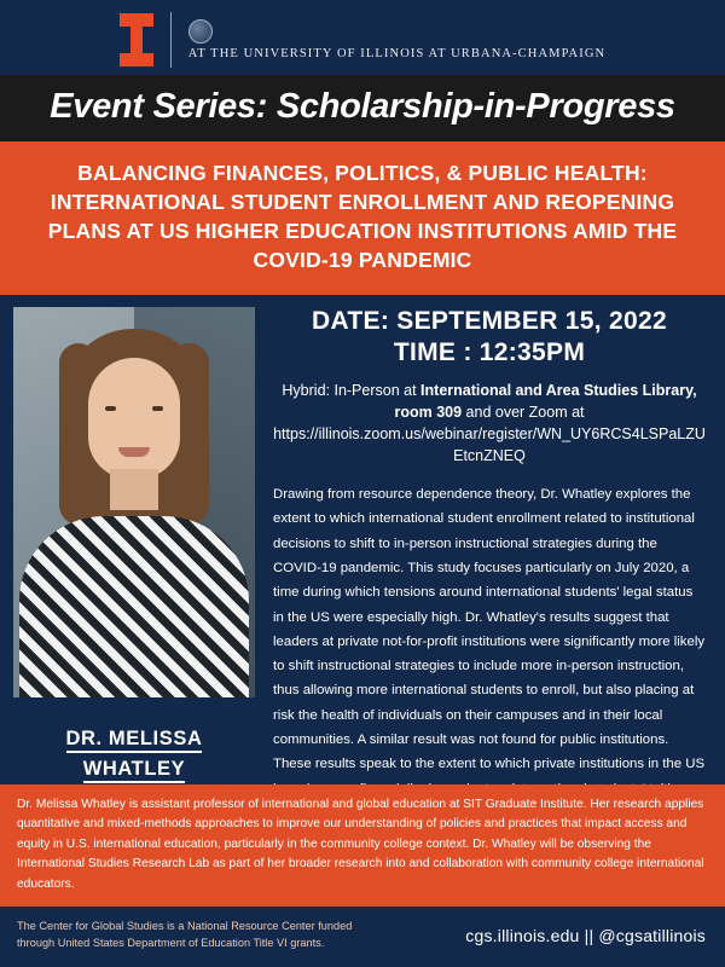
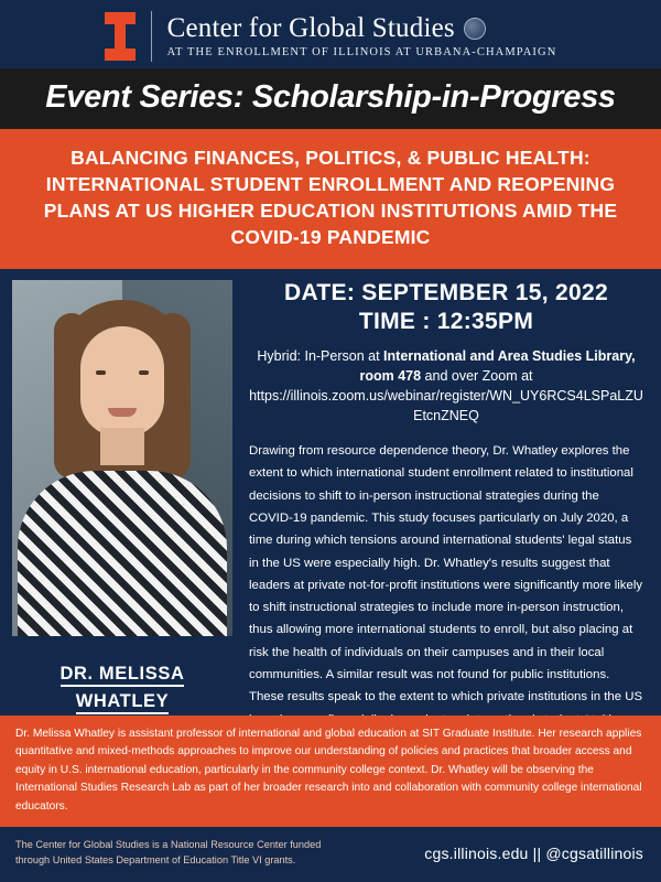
+ Center for Global Studies
- AT THE UNIVERSITY OF ILLINOIS AT URBANA-CHAMPAIGN
+ AT THE ENROLLMENT OF ILLINOIS AT URBANA-CHAMPAIGN
  Event Series: Scholarship-in-Progress
  BALANCING FINANCES, POLITICS, & PUBLIC HEALTH: INTERNATIONAL STUDENT ENROLLMENT AND REOPENING PLANS AT US HIGHER EDUCATION INSTITUTIONS AMID THE COVID-19 PANDEMIC
  DR. MELISSA
  WHATLEY
  DATE: SEPTEMBER 15, 2022
  TIME : 12:35PM
- Hybrid: In-Person at International and Area Studies Library, room 309 and over Zoom at
+ Hybrid: In-Person at International and Area Studies Library, room 478 and over Zoom at
  https://illinois.zoom.us/webinar/register/WN_UY6RCS4LSPaLZUEtcnZNEQ
  Drawing from resource dependence theory, Dr. Whatley explores the extent to which international student enrollment related to institutional decisions to shift to in-person instructional strategies during the COVID-19 pandemic. This study focuses particularly on July 2020, a time during which tensions around international students' legal status in the US were especially high. Dr. Whatley's results suggest that leaders at private not-for-profit institutions were significantly more likely to shift instructional strategies to include more in-person instruction, thus allowing more international students to enroll, but also placing at risk the health of individuals on their campuses and in their local communities. A similar result was not found for public institutions. These results speak to the extent to which private institutions in the US
- Dr. Melissa Whatley is assistant professor of international and global education at SIT Graduate Institute. Her research applies quantitative and mixed-methods approaches to improve our understanding of policies and practices that impact access and equity in U.S. international education, particularly in the community college context. Dr. Whatley will be observing the International Studies Research Lab as part of her broader research into and collaboration with community college international educators.
+ Dr. Melissa Whatley is assistant professor of international and global education at SIT Graduate Institute. Her research applies quantitative and mixed-methods approaches to improve our understanding of policies and practices that broader access and equity in U.S. international education, particularly in the community college context. Dr. Whatley will be observing the International Studies Research Lab as part of her broader research into and collaboration with community college international educators.
  The Center for Global Studies is a National Resource Center funded through United States Department of Education Title VI grants.
  cgs.illinois.edu || @cgsatillinois
